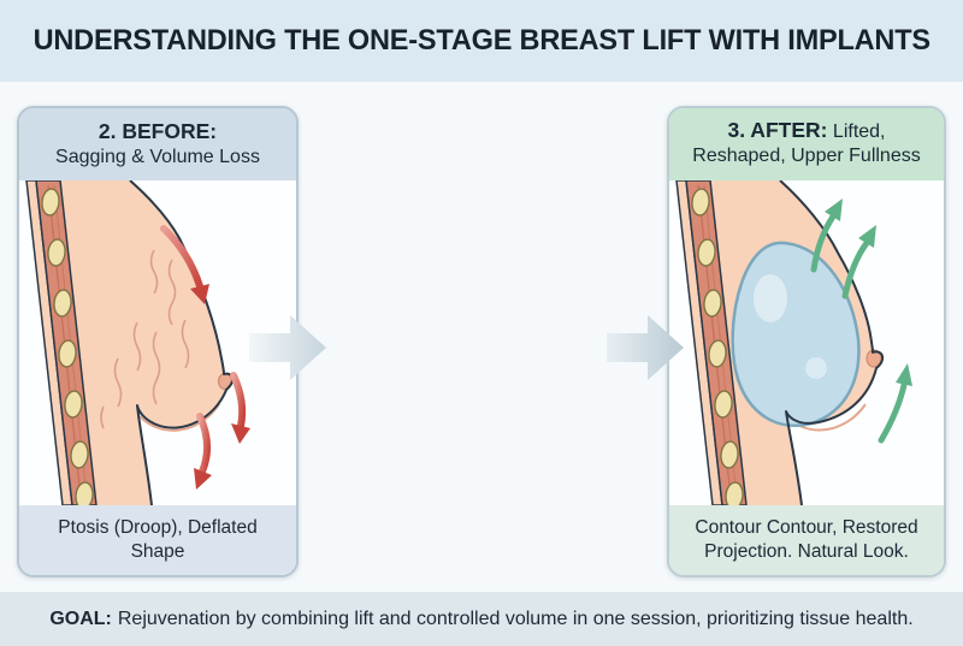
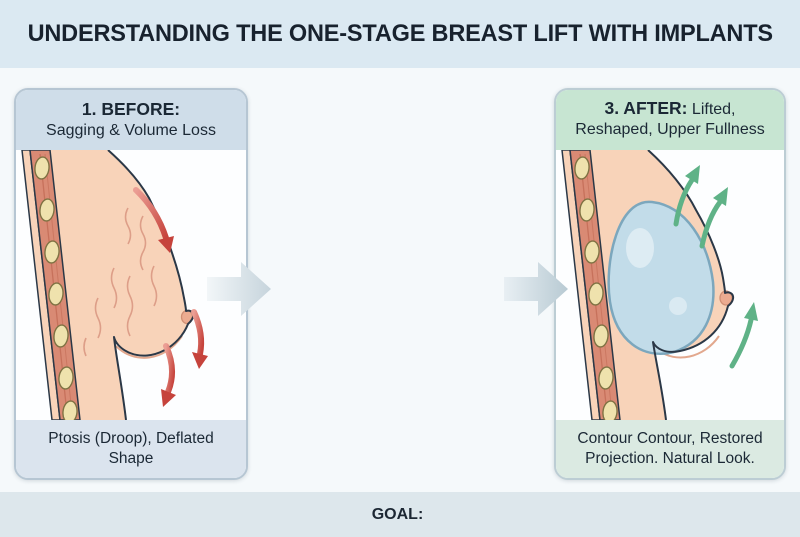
  UNDERSTANDING THE ONE-STAGE BREAST LIFT WITH IMPLANTS
- 2. BEFORE:
+ 1. BEFORE:
  Sagging & Volume Loss
  Ptosis (Droop), Deflated Shape
  3. AFTER: Lifted, Reshaped, Upper Fullness
  Contour Contour, Restored Projection. Natural Look.
  GOAL:
- Rejuvenation by combining lift and controlled volume in one session, prioritizing tissue health.
